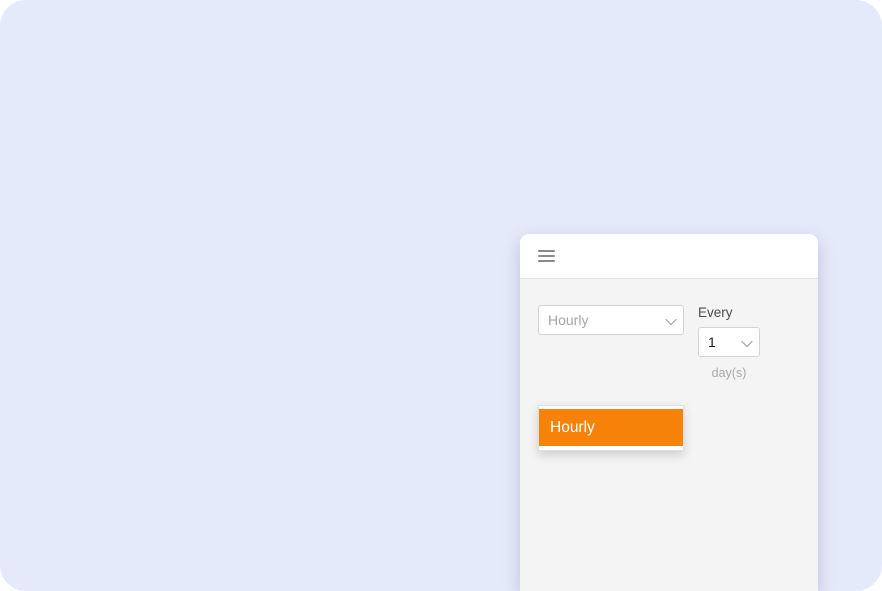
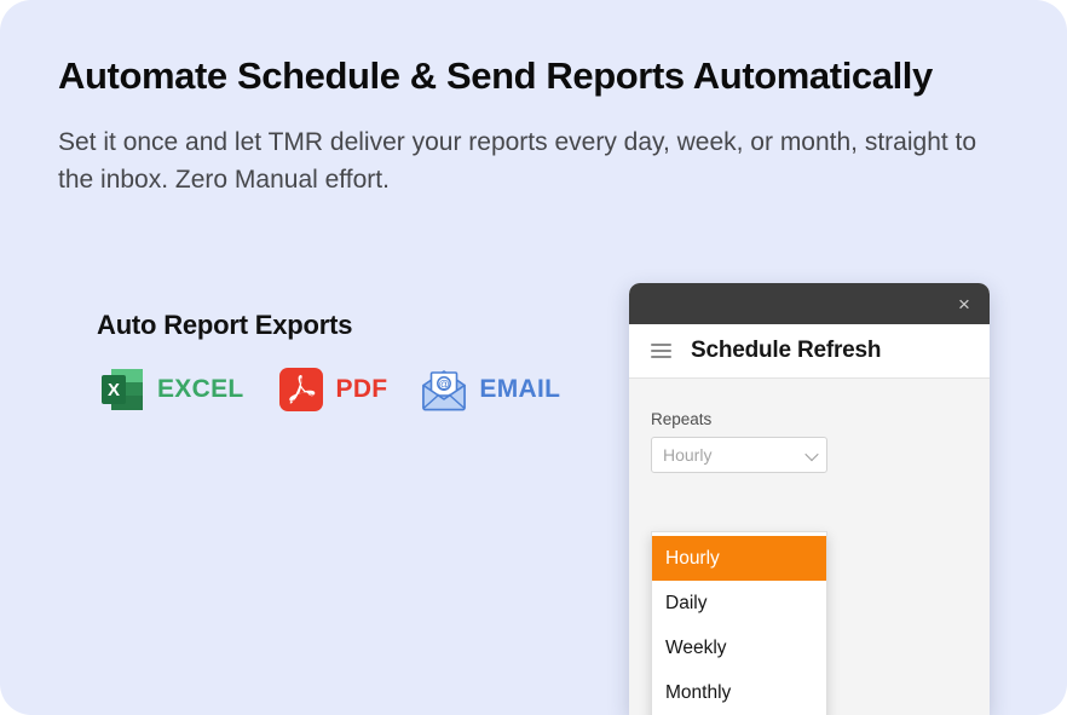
+ Automate Schedule & Send Reports Automatically
+ Set it once and let TMR deliver your reports every day, week, or month, straight to the inbox. Zero Manual effort.
+ Auto Report Exports
+ X
+ EXCEL
+ PDF
+ @
+ EMAIL
+ ×
+ Schedule Refresh
+ Repeats
  Hourly
- Every
- 1
- day(s)
  Hourly
+ Daily
+ Weekly
+ Monthly
